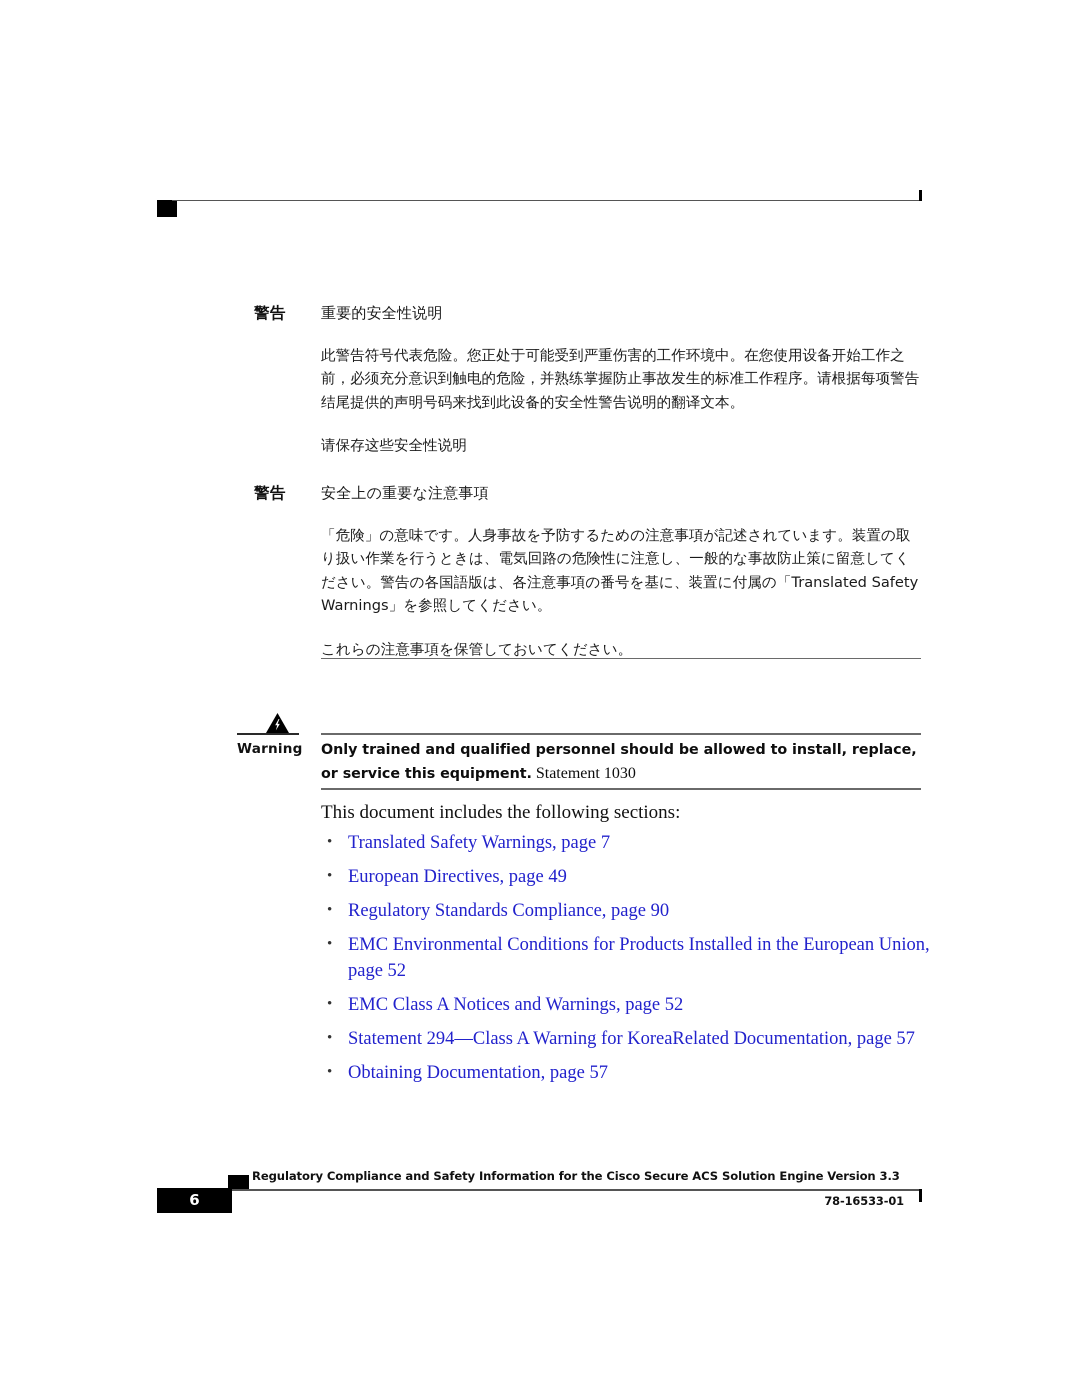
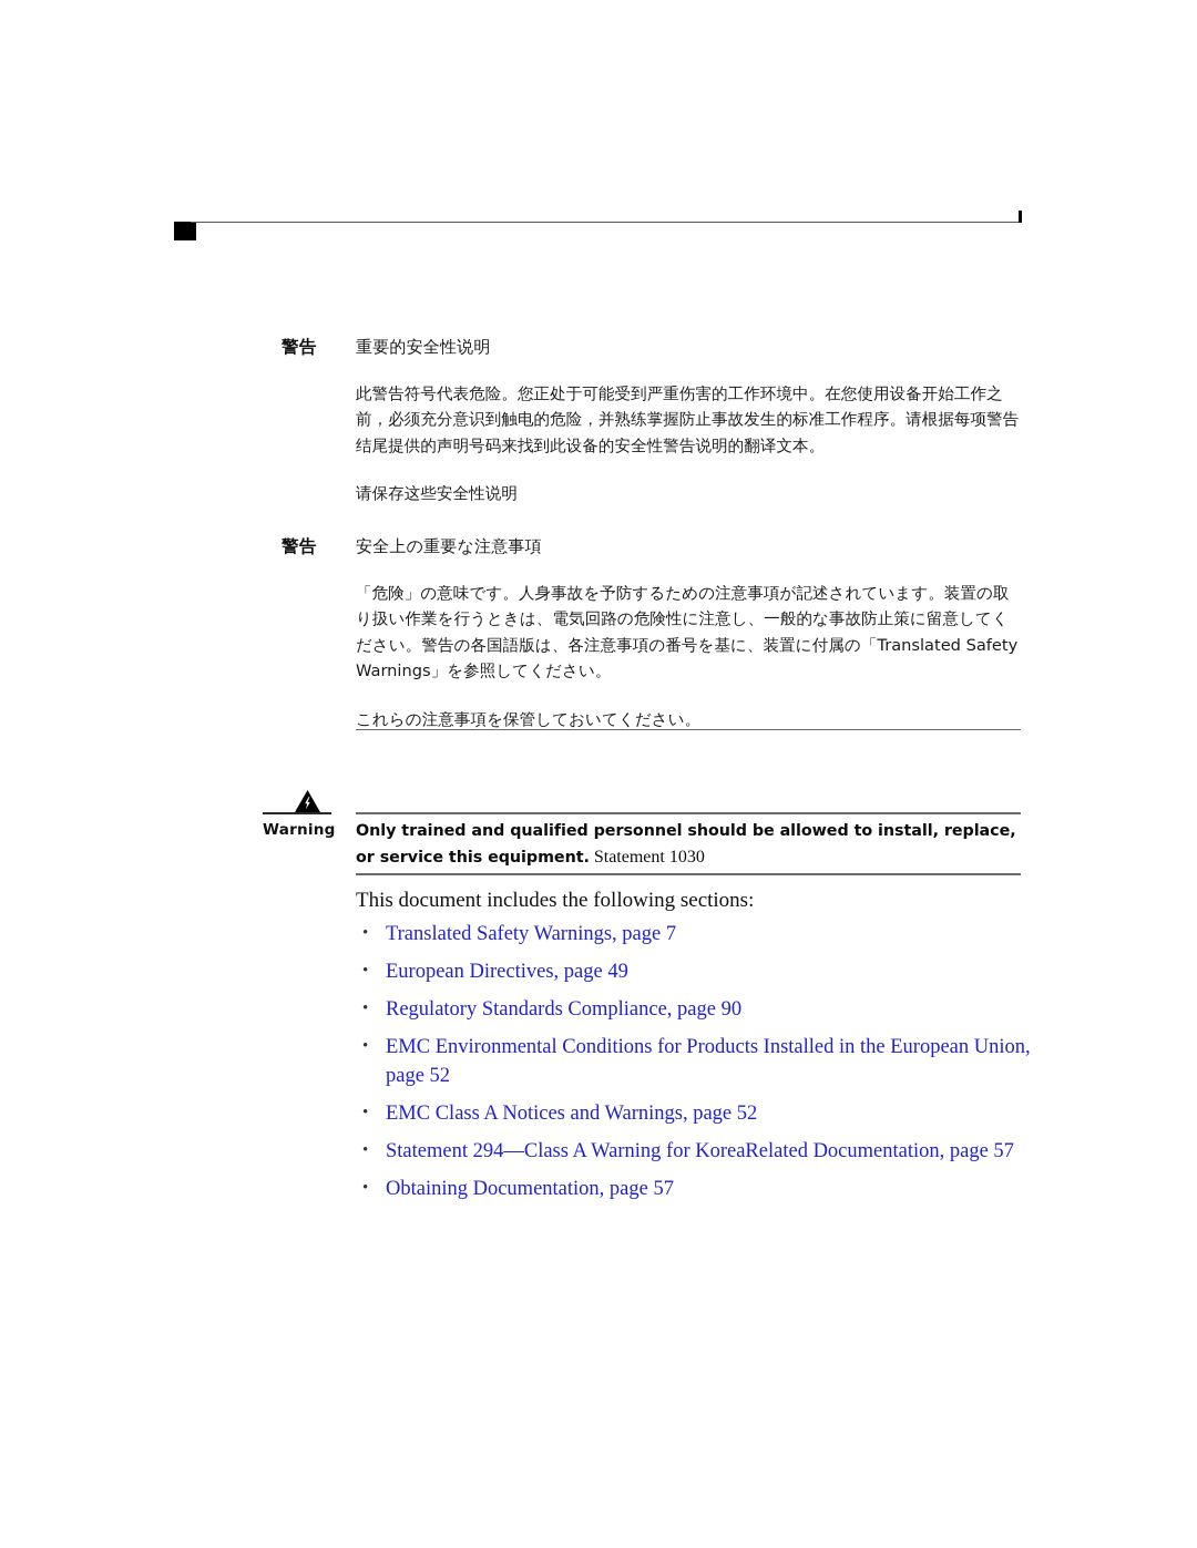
  警告
  重要的安全性说明
  此警告符号代表危险。您正处于可能受到严重伤害的工作环境中。在您使用设备开始工作之前，必须充分意识到触电的危险，并熟练掌握防止事故发生的标准工作程序。请根据每项警告结尾提供的声明号码来找到此设备的安全性警告说明的翻译文本。
  请保存这些安全性说明
  警告
  安全上の重要な注意事項
  「危険」の意味です。人身事故を予防するための注意事項が記述されています。装置の取り扱い作業を行うときは、電気回路の危険性に注意し、一般的な事故防止策に留意してください。警告の各国語版は、各注意事項の番号を基に、装置に付属の「Translated Safety Warnings」を参照してください。
  これらの注意事項を保管しておいてください。
  Warning
  Only trained and qualified personnel should be allowed to install, replace, or service this equipment. Statement 1030
  This document includes the following sections:
  •
  Translated Safety Warnings, page 7
  •
  European Directives, page 49
  •
  Regulatory Standards Compliance, page 90
  •
  EMC Environmental Conditions for Products Installed in the European Union, page 52
  •
  EMC Class A Notices and Warnings, page 52
  •
  Statement 294—Class A Warning for KoreaRelated Documentation, page 57
  •
  Obtaining Documentation, page 57
- Regulatory Compliance and Safety Information for the Cisco Secure ACS Solution Engine Version 3.3
- 6
- 78-16533-01
